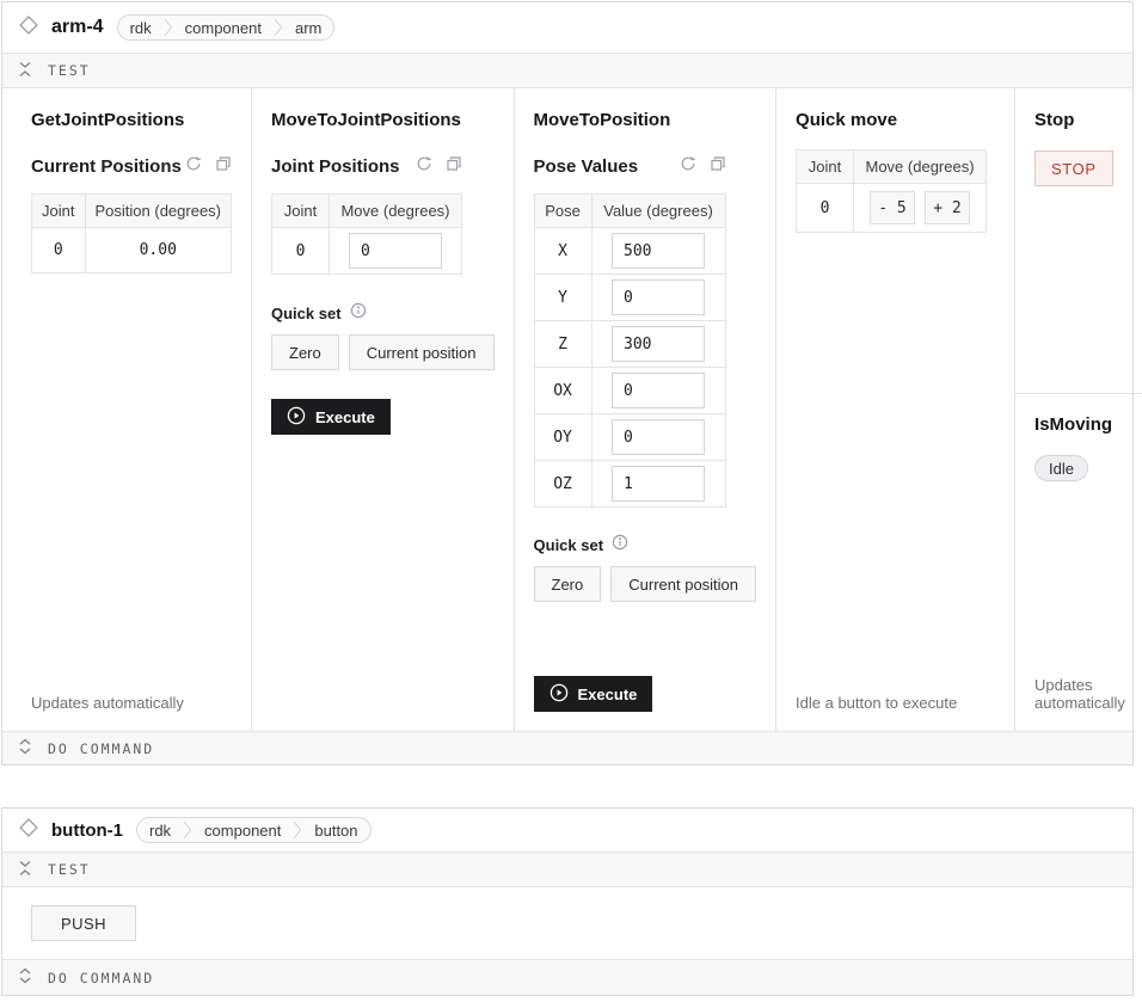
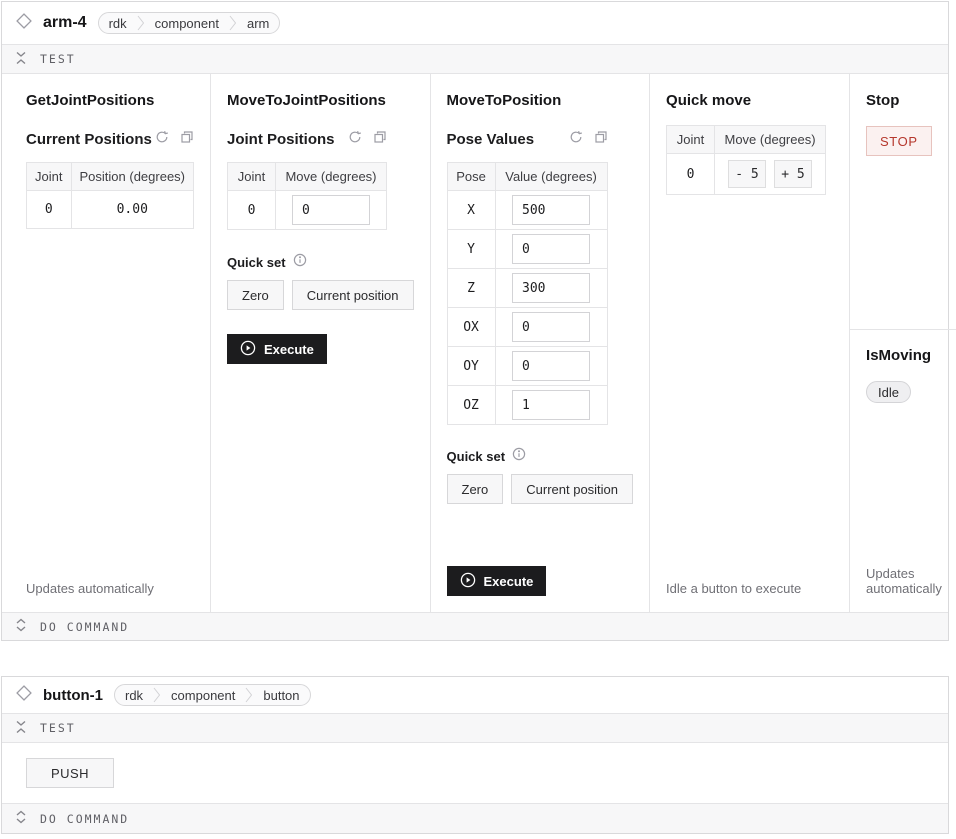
  arm-4
  rdk
  component
  arm
  TEST
  GetJointPositions
  Current Positions
  Joint	Position (degrees)
  0	0.00
  Updates automatically
  MoveToJointPositions
  Joint Positions
  Joint	Move (degrees)
  0	0
  Quick set
  Zero
  Current position
  Execute
  MoveToPosition
  Pose Values
  Pose	Value (degrees)
  X	500
  Y	0
  Z	300
  OX	0
  OY	0
  OZ	1
  Quick set
  Zero
  Current position
  Execute
  Quick move
  Joint	Move (degrees)
- 0	- 5 + 2
+ 0	- 5 + 5
  Idle a button to execute
  Stop
  STOP
  IsMoving
  Idle
  Updates automatically
  DO COMMAND
  button-1
  rdk
  component
  button
  TEST
  PUSH
  DO COMMAND
